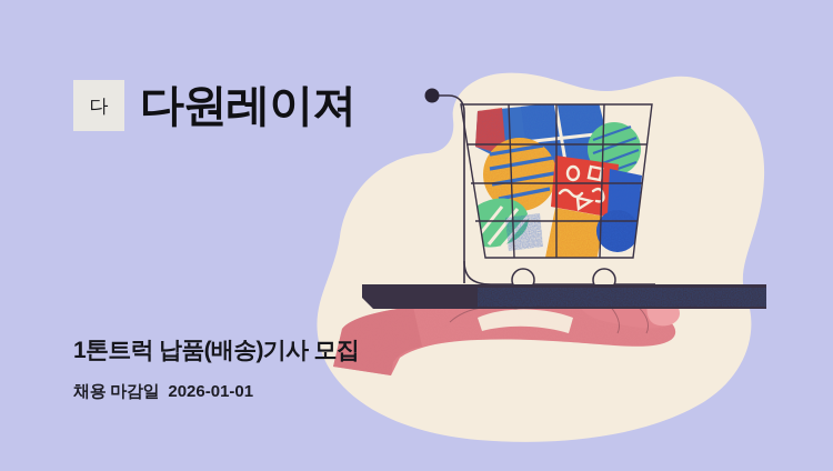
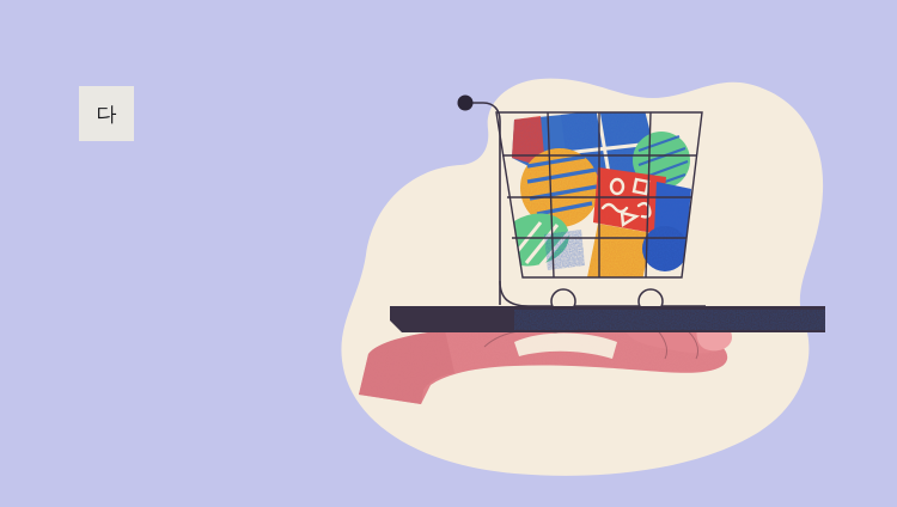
  다
- 다원레이져
- 1톤트럭 납품(배송)기사 모집
- 채용 마감일 2026-01-01
